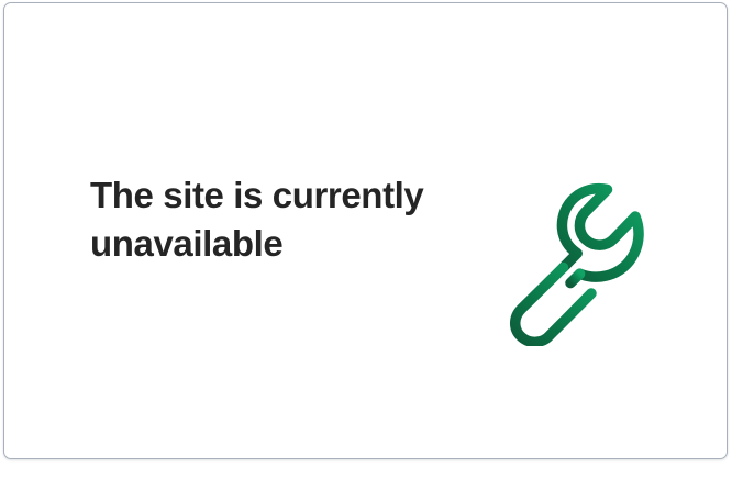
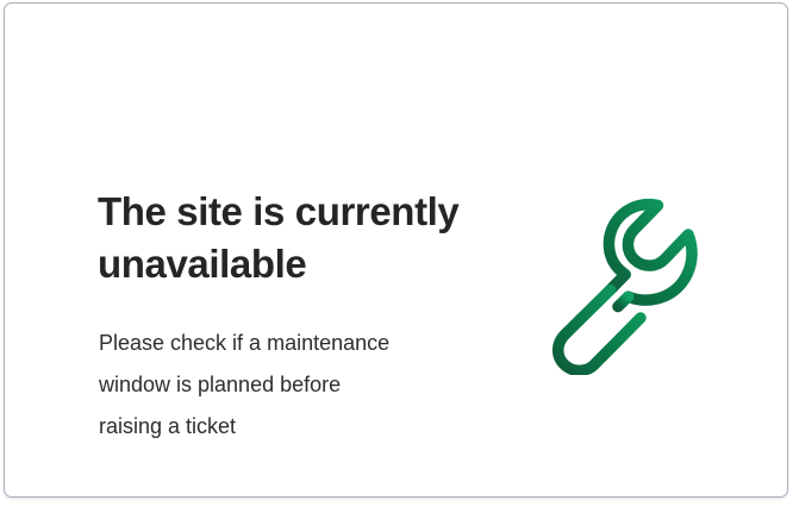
  The site is currently unavailable
+ Please check if a maintenance
+ window is planned before
+ raising a ticket
